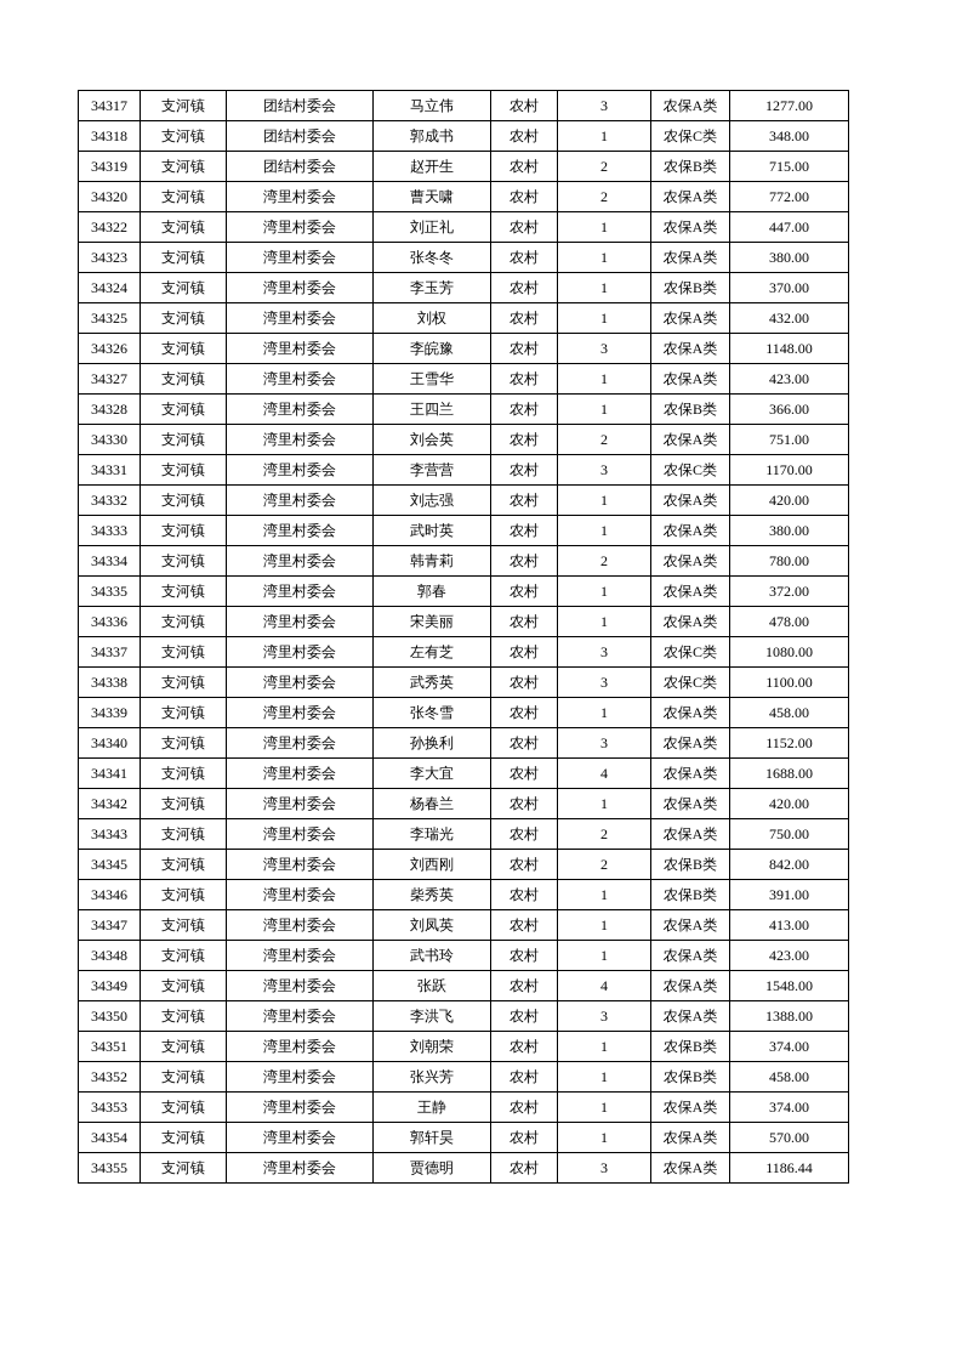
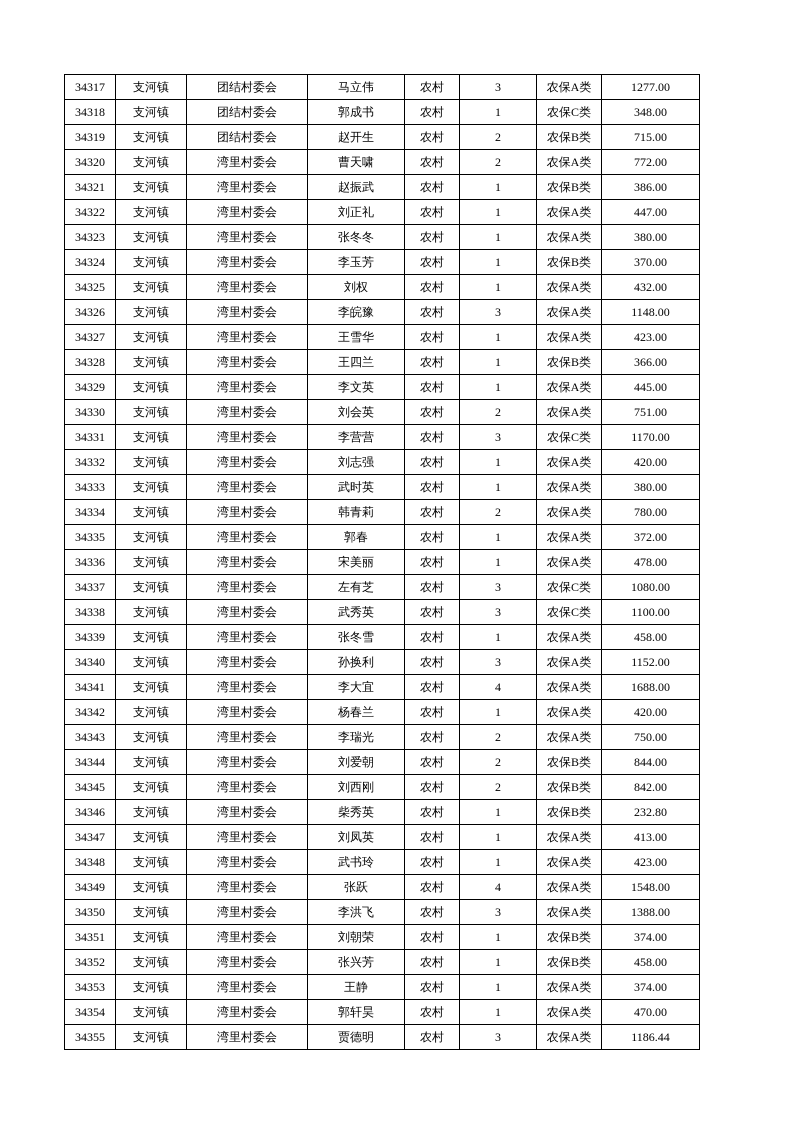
  34317	支河镇	团结村委会	马立伟	农村	3	农保A类	1277.00
  34318	支河镇	团结村委会	郭成书	农村	1	农保C类	348.00
  34319	支河镇	团结村委会	赵开生	农村	2	农保B类	715.00
  34320	支河镇	湾里村委会	曹天啸	农村	2	农保A类	772.00
+ 34321	支河镇	湾里村委会	赵振武	农村	1	农保B类	386.00
  34322	支河镇	湾里村委会	刘正礼	农村	1	农保A类	447.00
  34323	支河镇	湾里村委会	张冬冬	农村	1	农保A类	380.00
  34324	支河镇	湾里村委会	李玉芳	农村	1	农保B类	370.00
  34325	支河镇	湾里村委会	刘权	农村	1	农保A类	432.00
  34326	支河镇	湾里村委会	李皖豫	农村	3	农保A类	1148.00
  34327	支河镇	湾里村委会	王雪华	农村	1	农保A类	423.00
  34328	支河镇	湾里村委会	王四兰	农村	1	农保B类	366.00
+ 34329	支河镇	湾里村委会	李文英	农村	1	农保A类	445.00
  34330	支河镇	湾里村委会	刘会英	农村	2	农保A类	751.00
  34331	支河镇	湾里村委会	李营营	农村	3	农保C类	1170.00
  34332	支河镇	湾里村委会	刘志强	农村	1	农保A类	420.00
  34333	支河镇	湾里村委会	武时英	农村	1	农保A类	380.00
  34334	支河镇	湾里村委会	韩青莉	农村	2	农保A类	780.00
  34335	支河镇	湾里村委会	郭春	农村	1	农保A类	372.00
  34336	支河镇	湾里村委会	宋美丽	农村	1	农保A类	478.00
  34337	支河镇	湾里村委会	左有芝	农村	3	农保C类	1080.00
  34338	支河镇	湾里村委会	武秀英	农村	3	农保C类	1100.00
  34339	支河镇	湾里村委会	张冬雪	农村	1	农保A类	458.00
  34340	支河镇	湾里村委会	孙换利	农村	3	农保A类	1152.00
  34341	支河镇	湾里村委会	李大宜	农村	4	农保A类	1688.00
  34342	支河镇	湾里村委会	杨春兰	农村	1	农保A类	420.00
  34343	支河镇	湾里村委会	李瑞光	农村	2	农保A类	750.00
+ 34344	支河镇	湾里村委会	刘爱朝	农村	2	农保B类	844.00
  34345	支河镇	湾里村委会	刘西刚	农村	2	农保B类	842.00
- 34346	支河镇	湾里村委会	柴秀英	农村	1	农保B类	391.00
+ 34346	支河镇	湾里村委会	柴秀英	农村	1	农保B类	232.80
  34347	支河镇	湾里村委会	刘凤英	农村	1	农保A类	413.00
  34348	支河镇	湾里村委会	武书玲	农村	1	农保A类	423.00
  34349	支河镇	湾里村委会	张跃	农村	4	农保A类	1548.00
  34350	支河镇	湾里村委会	李洪飞	农村	3	农保A类	1388.00
  34351	支河镇	湾里村委会	刘朝荣	农村	1	农保B类	374.00
  34352	支河镇	湾里村委会	张兴芳	农村	1	农保B类	458.00
  34353	支河镇	湾里村委会	王静	农村	1	农保A类	374.00
- 34354	支河镇	湾里村委会	郭轩昊	农村	1	农保A类	570.00
+ 34354	支河镇	湾里村委会	郭轩昊	农村	1	农保A类	470.00
  34355	支河镇	湾里村委会	贾德明	农村	3	农保A类	1186.44
